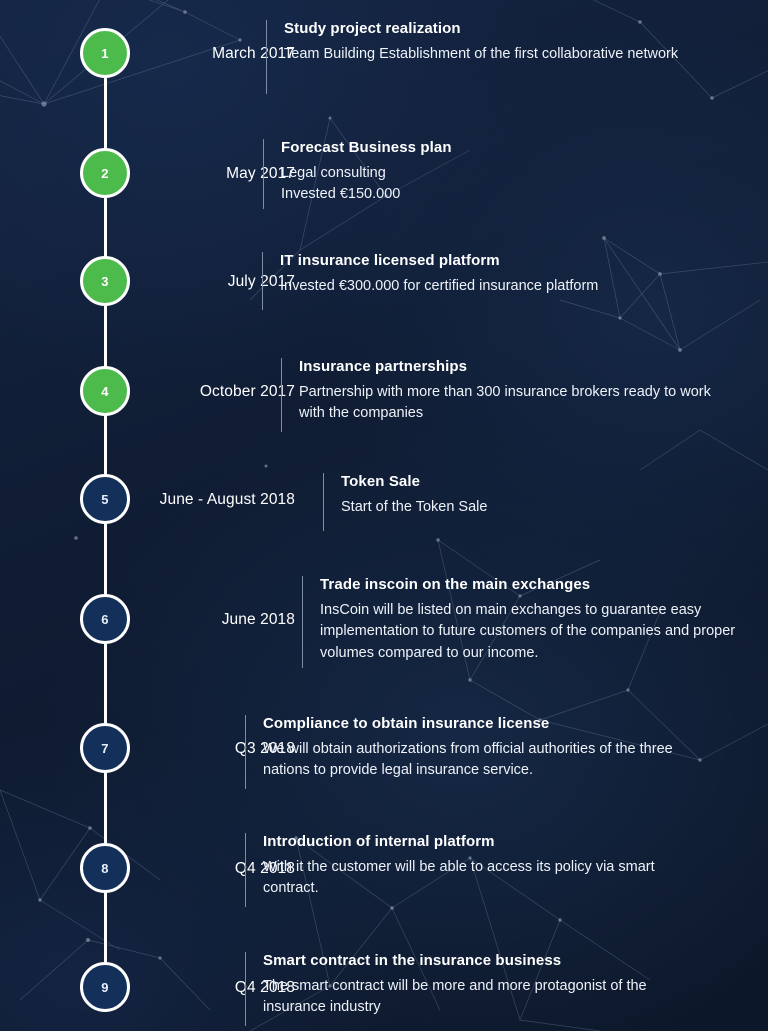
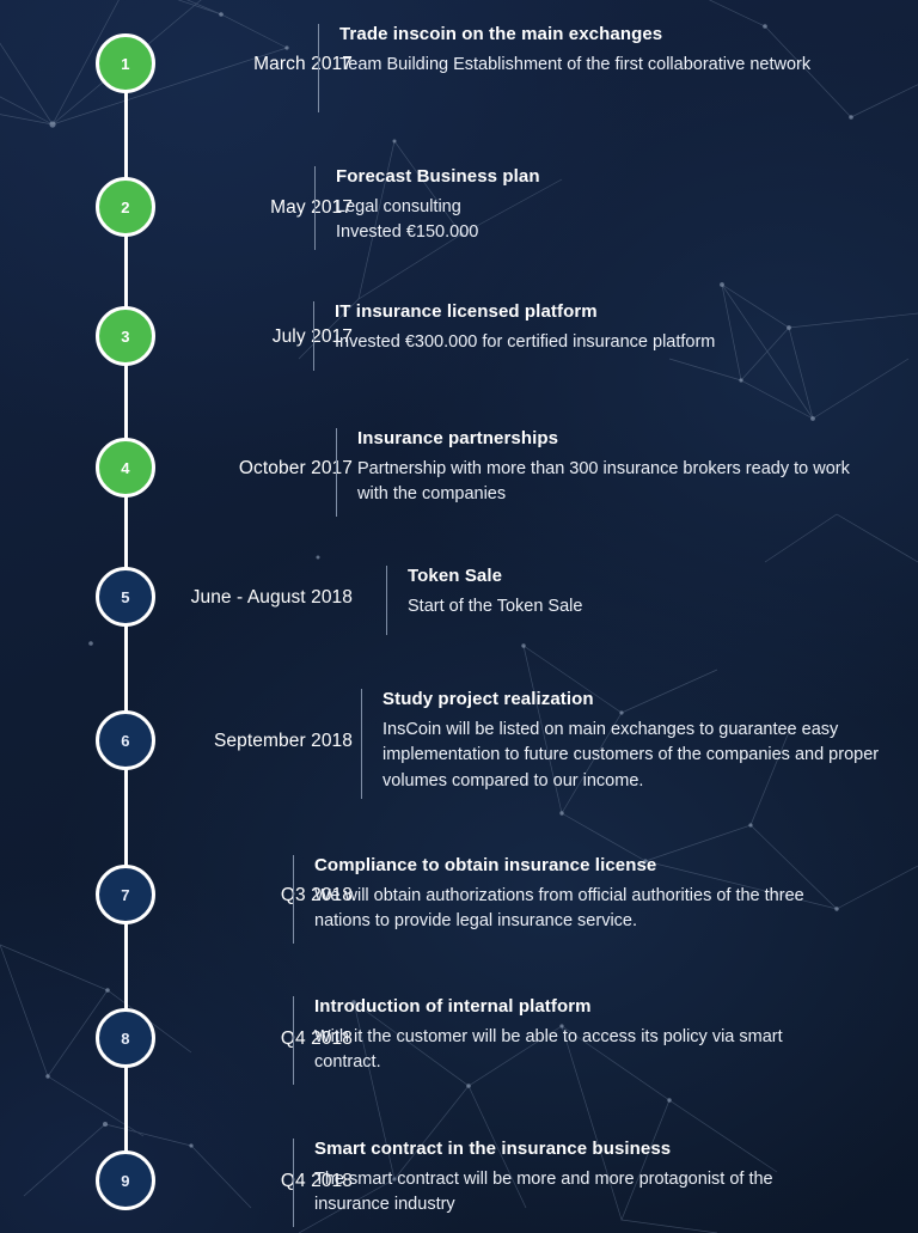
  1
  March 2017
- Study project realization
+ Trade inscoin on the main exchanges
  Team Building Establishment of the first collaborative network
  2
  May 2017
  Forecast Business plan
  Legal consulting
  Invested €150.000
  3
  July 2017
  IT insurance licensed platform
  Invested €300.000 for certified insurance platform
  4
  October 2017
  Insurance partnerships
  Partnership with more than 300 insurance brokers ready to work with the companies
  5
  June - August 2018
  Token Sale
  Start of the Token Sale
  6
- June 2018
+ September 2018
- Trade inscoin on the main exchanges
+ Study project realization
  InsCoin will be listed on main exchanges to guarantee easy implementation to future customers of the companies and proper volumes compared to our income.
  7
  Q3 2018
  Compliance to obtain insurance license
  We will obtain authorizations from official authorities of the three nations to provide legal insurance service.
  8
  Q4 2018
  Introduction of internal platform
  With it the customer will be able to access its policy via smart contract.
  9
  Q4 2018
  Smart contract in the insurance business
  The smart contract will be more and more protagonist of the insurance industry
